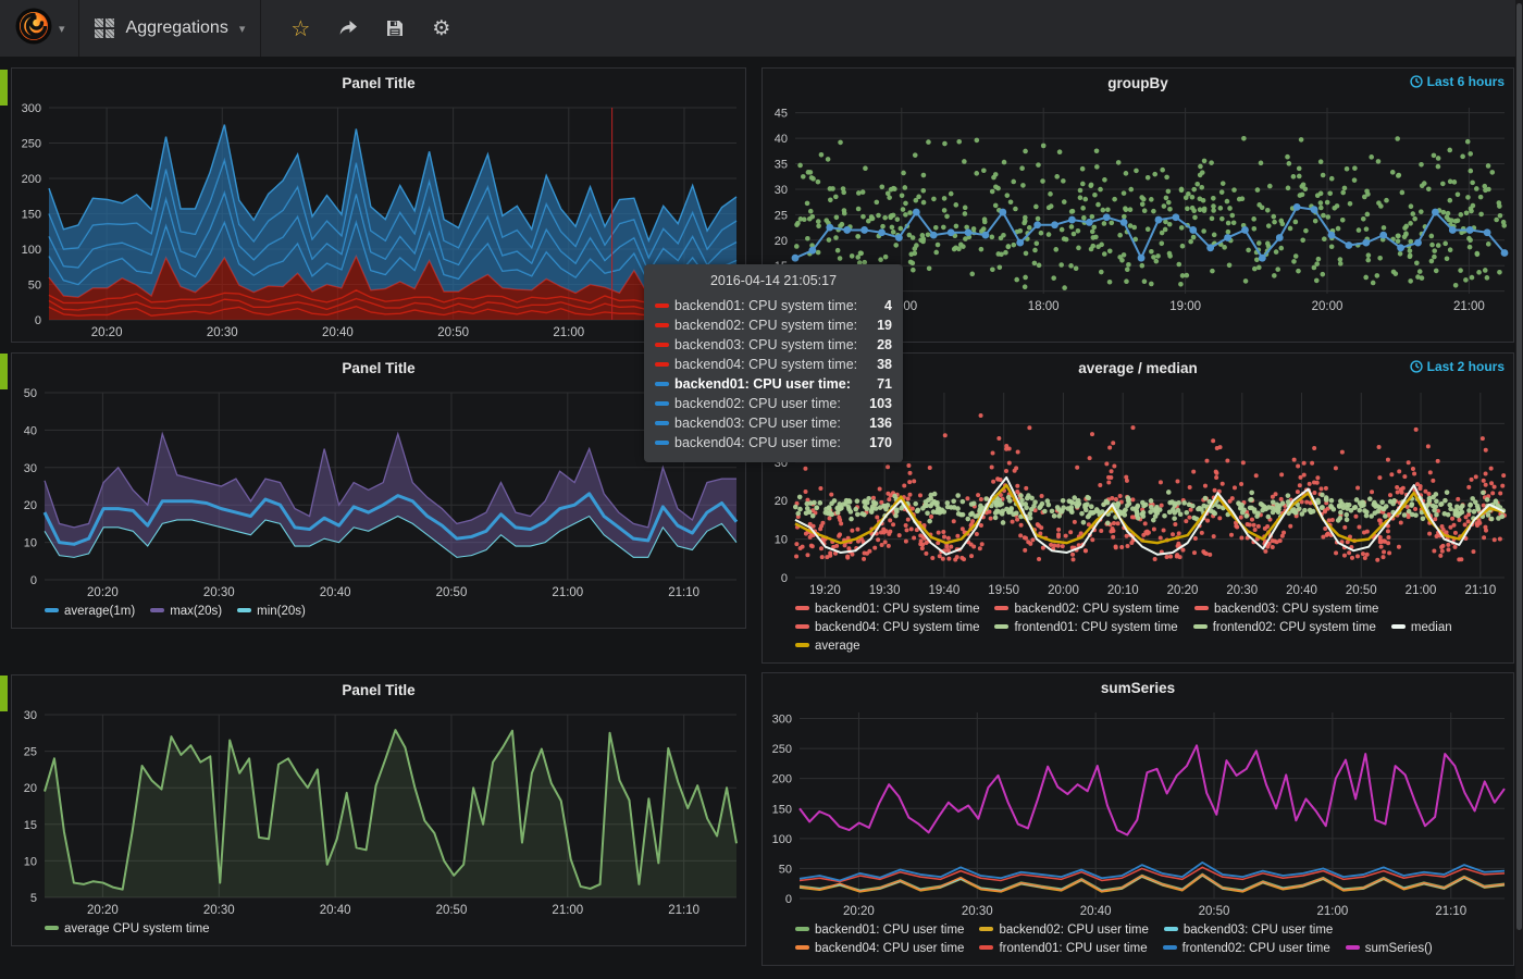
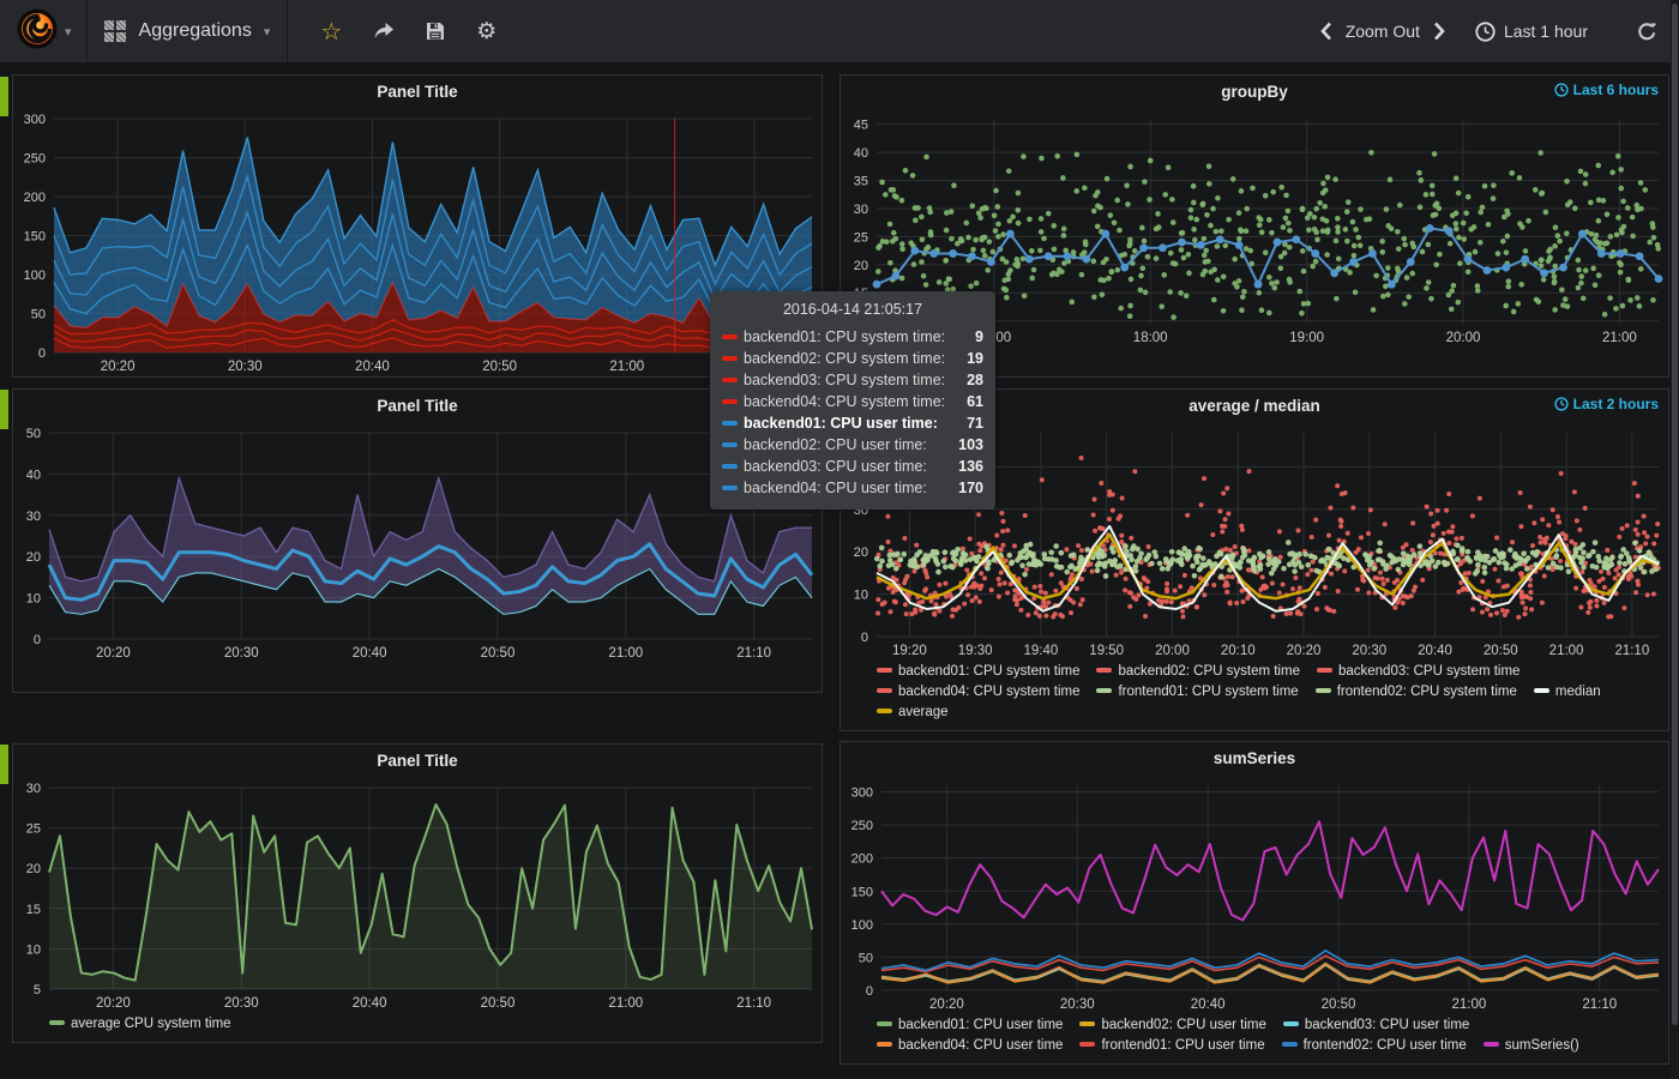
  ▾
  Aggregations
  ▾
  ☆
  ⚙
+ Zoom Out
+ Last 1 hour
  Panel Title
  0
  50
  100
  150
  200
  250
  300
  20:20
  20:30
  20:40
  20:50
  21:00
  groupBy
  Last 6 hours
  20
  25
  30
  35
  40
  45
  18:00
  19:00
  20:00
  21:00
  Panel Title
  0
  10
  20
  30
  40
  50
  20:20
  20:30
  20:40
  20:50
  21:00
  21:10
- average(1m)
- max(20s)
- min(20s)
  average / median
  Last 2 hours
  0
  10
  20
  30
  19:20
  19:30
  19:40
  19:50
  20:00
  20:10
  20:20
  20:30
  20:40
  20:50
  21:00
  21:10
  backend01: CPU system time
  backend02: CPU system time
  backend03: CPU system time
  backend04: CPU system time
  frontend01: CPU system time
  frontend02: CPU system time
  median
  average
  Panel Title
  5
  10
  15
  20
  25
  30
  20:20
  20:30
  20:40
  20:50
  21:00
  21:10
  average CPU system time
  sumSeries
  0
  50
  100
  150
  200
  250
  300
  20:20
  20:30
  20:40
  20:50
  21:00
  21:10
  backend01: CPU user time
  backend02: CPU user time
  backend03: CPU user time
  backend04: CPU user time
  frontend01: CPU user time
  frontend02: CPU user time
  sumSeries()
  2016-04-14 21:05:17
  backend01: CPU system time:
- 4
+ 9
  backend02: CPU system time:
  19
  backend03: CPU system time:
  28
  backend04: CPU system time:
- 38
+ 61
  backend01: CPU user time:
  71
  backend02: CPU user time:
  103
  backend03: CPU user time:
  136
  backend04: CPU user time:
  170
